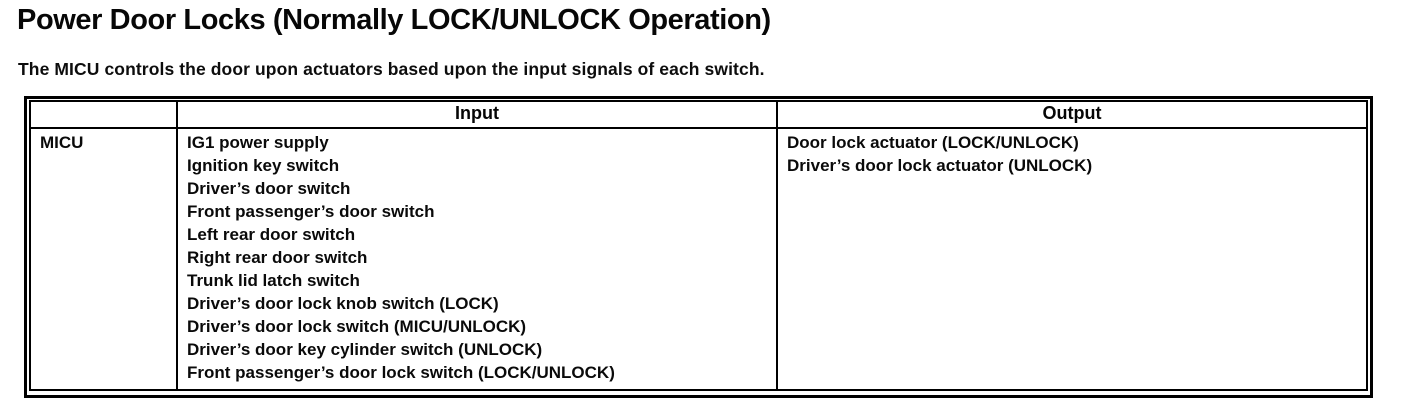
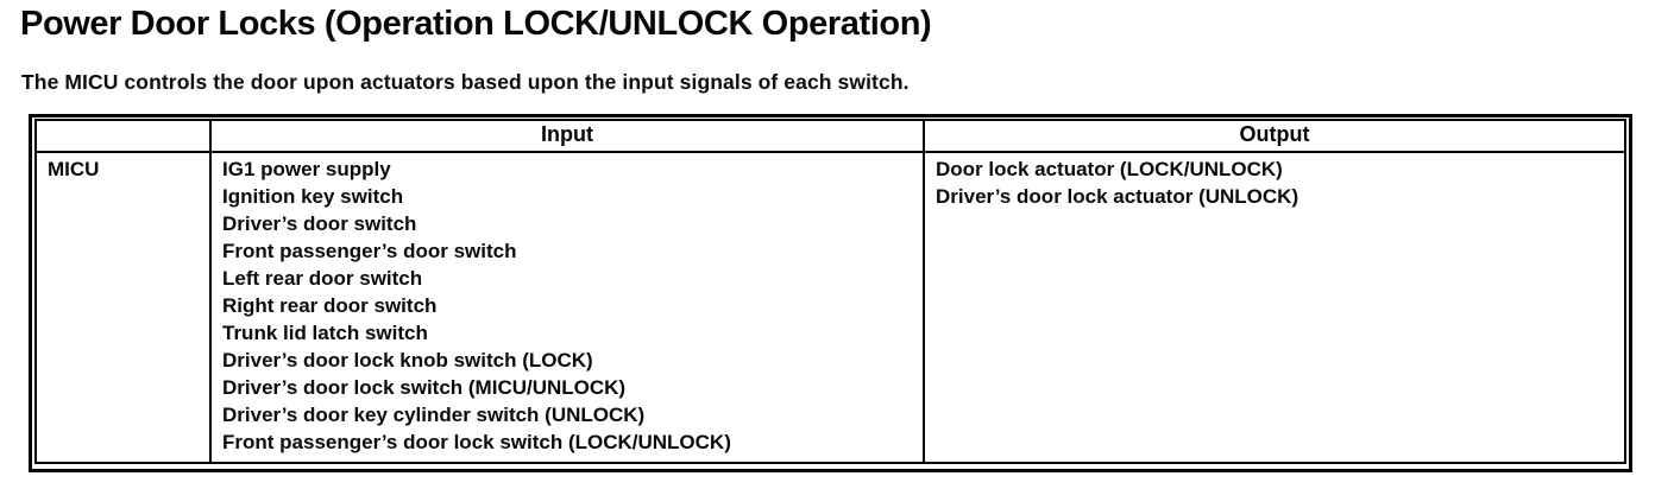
- Power Door Locks (Normally LOCK/UNLOCK Operation)
+ Power Door Locks (Operation LOCK/UNLOCK Operation)
  The MICU controls the door upon actuators based upon the input signals of each switch.
  	Input	Output
  MICU	IG1 power supply Ignition key switch Driver’s door switch Front passenger’s door switch Left rear door switch Right rear door switch Trunk lid latch switch Driver’s door lock knob switch (LOCK) Driver’s door lock switch (MICU/UNLOCK) Driver’s door key cylinder switch (UNLOCK) Front passenger’s door lock switch (LOCK/UNLOCK)	Door lock actuator (LOCK/UNLOCK) Driver’s door lock actuator (UNLOCK)
